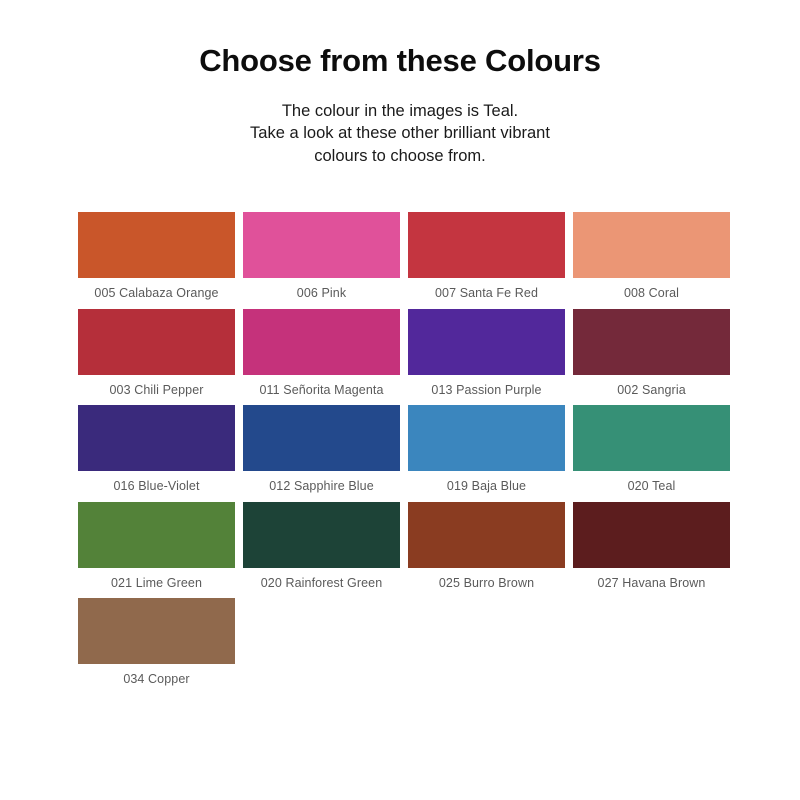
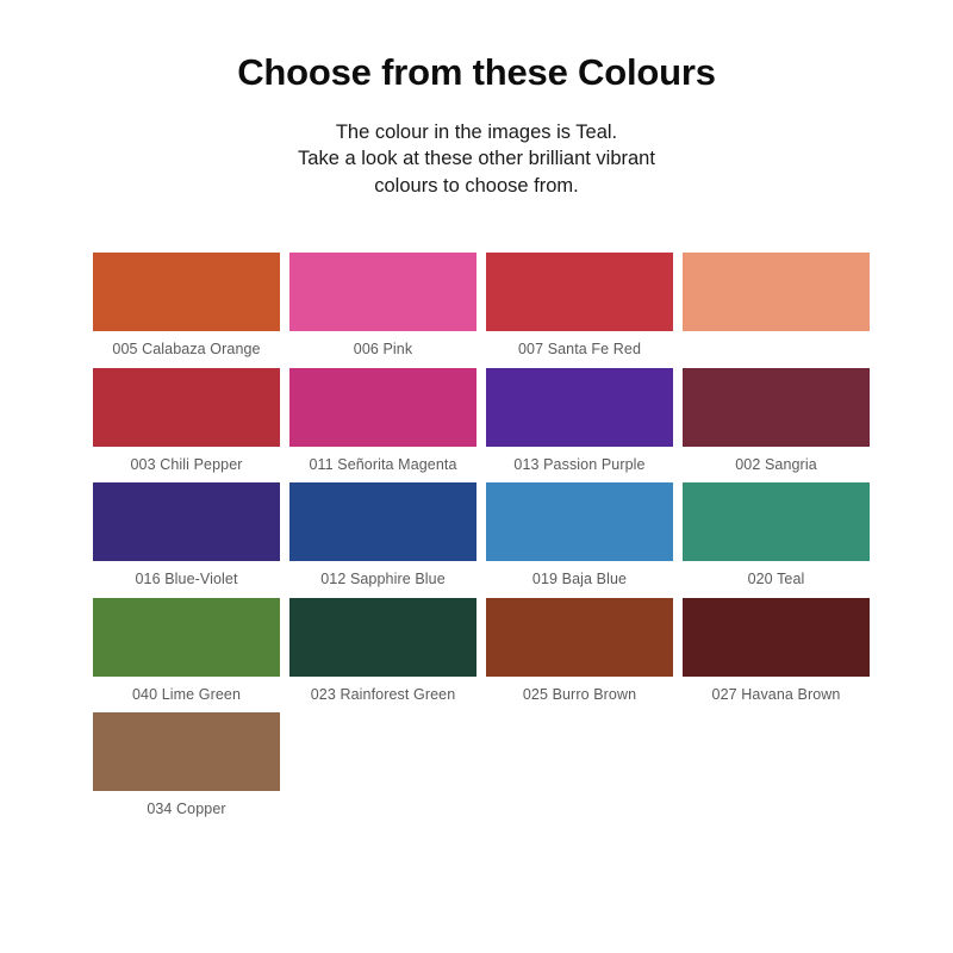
  Choose from these Colours
  The colour in the images is Teal.
  Take a look at these other brilliant vibrant
  colours to choose from.
  005 Calabaza Orange
  006 Pink
  007 Santa Fe Red
- 008 Coral
  003 Chili Pepper
  011 Señorita Magenta
  013 Passion Purple
  002 Sangria
  016 Blue-Violet
  012 Sapphire Blue
  019 Baja Blue
  020 Teal
- 021 Lime Green
+ 040 Lime Green
- 020 Rainforest Green
+ 023 Rainforest Green
  025 Burro Brown
  027 Havana Brown
  034 Copper
